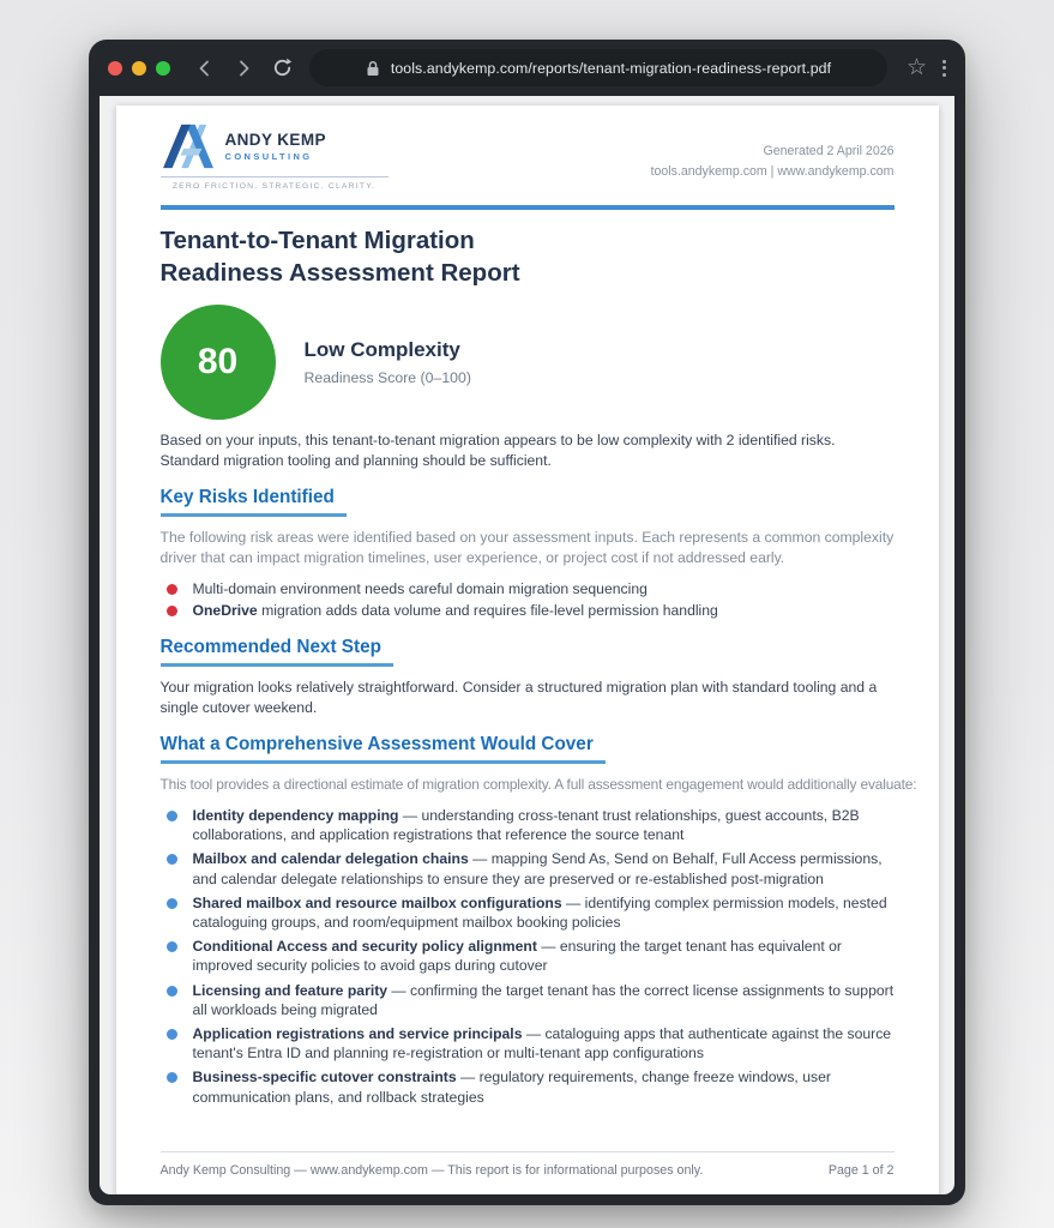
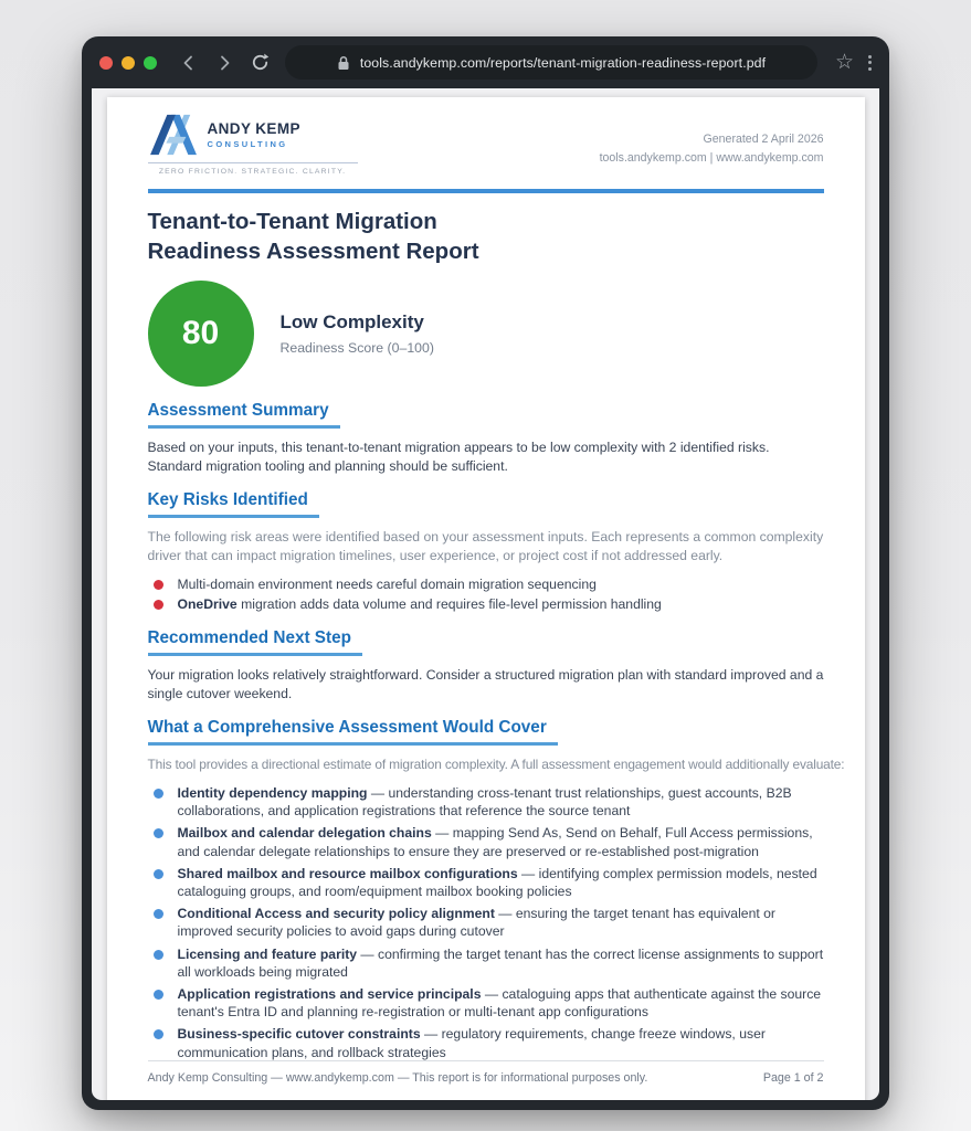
  tools.andykemp.com/reports/tenant-migration-readiness-report.pdf
  ☆
  ANDY KEMP
  CONSULTING
  Generated 2 April 2026
  tools.andykemp.com | www.andykemp.com
  Tenant-to-Tenant Migration
  Readiness Assessment Report
  80
  Low Complexity
  Readiness Score (0–100)
+ Assessment Summary
  Based on your inputs, this tenant-to-tenant migration appears to be low complexity with 2 identified risks. Standard migration tooling and planning should be sufficient.
  Key Risks Identified
  The following risk areas were identified based on your assessment inputs. Each represents a common complexity driver that can impact migration timelines, user experience, or project cost if not addressed early.
  Multi-domain environment needs careful domain migration sequencing
  OneDrive migration adds data volume and requires file-level permission handling
  Recommended Next Step
- Your migration looks relatively straightforward. Consider a structured migration plan with standard tooling and a single cutover weekend.
+ Your migration looks relatively straightforward. Consider a structured migration plan with standard improved and a single cutover weekend.
  What a Comprehensive Assessment Would Cover
  This tool provides a directional estimate of migration complexity. A full assessment engagement would additionally evaluate:
  Identity dependency mapping — understanding cross-tenant trust relationships, guest accounts, B2B collaborations, and application registrations that reference the source tenant
  Mailbox and calendar delegation chains — mapping Send As, Send on Behalf, Full Access permissions, and calendar delegate relationships to ensure they are preserved or re-established post-migration
  Shared mailbox and resource mailbox configurations — identifying complex permission models, nested cataloguing groups, and room/equipment mailbox booking policies
  Conditional Access and security policy alignment — ensuring the target tenant has equivalent or improved security policies to avoid gaps during cutover
  Licensing and feature parity — confirming the target tenant has the correct license assignments to support all workloads being migrated
  Application registrations and service principals — cataloguing apps that authenticate against the source tenant's Entra ID and planning re-registration or multi-tenant app configurations
  Business-specific cutover constraints — regulatory requirements, change freeze windows, user communication plans, and rollback strategies
  Andy Kemp Consulting — www.andykemp.com — This report is for informational purposes only.
  Page 1 of 2
